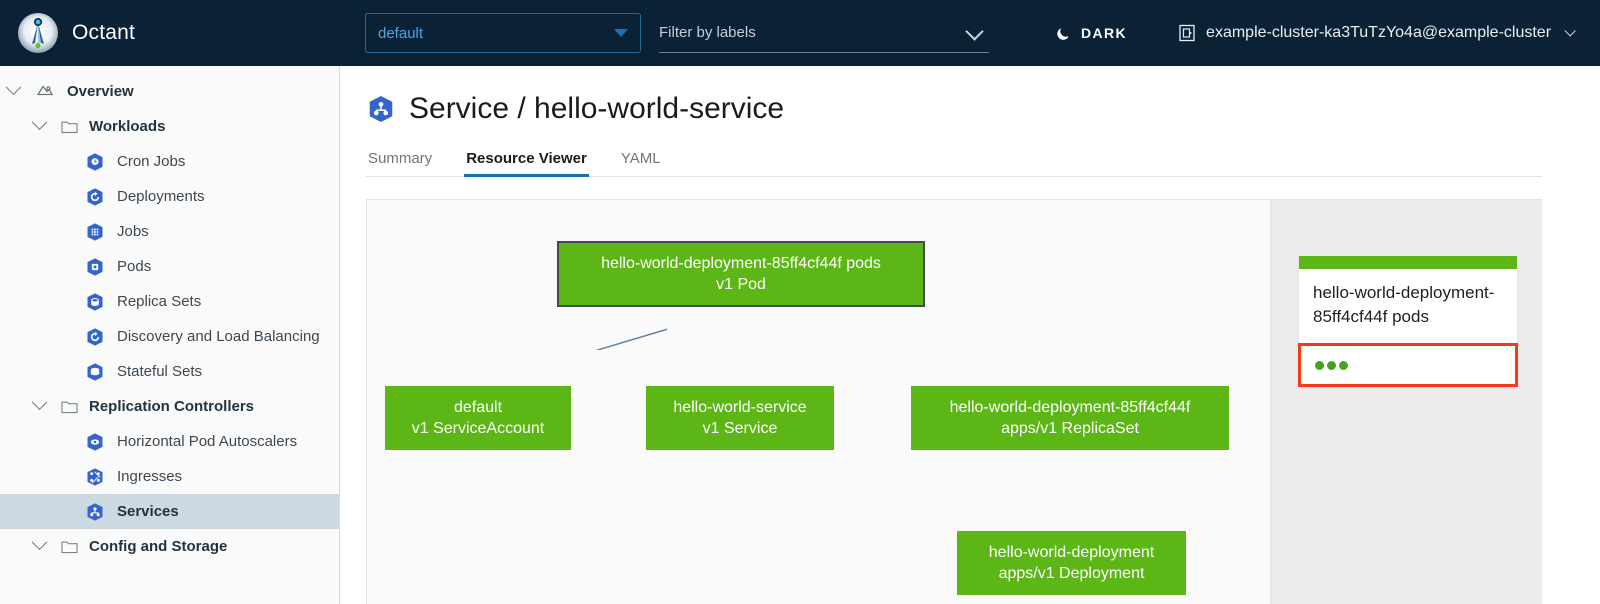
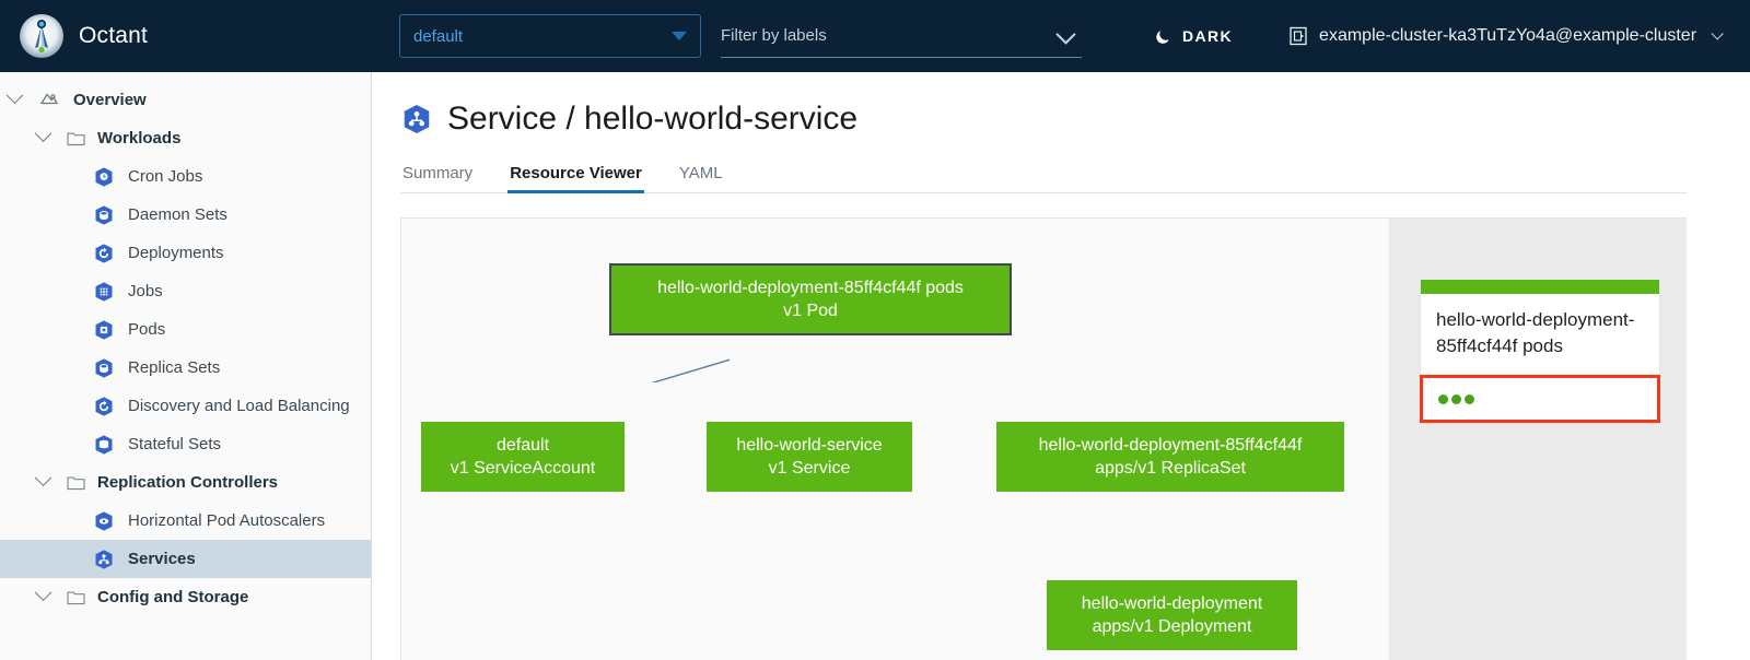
  Octant
  default
  Filter by labels
  DARK
  example-cluster-ka3TuTzYo4a@example-cluster
  Overview
  Workloads
  Cron Jobs
+ Daemon Sets
  Deployments
  Jobs
  Pods
  Replica Sets
  Discovery and Load Balancing
  Stateful Sets
  Replication Controllers
  Horizontal Pod Autoscalers
- Ingresses
  Services
  Config and Storage
  Service / hello-world-service
  Summary
  Resource Viewer
  YAML
  hello-world-deployment-85ff4cf44f pods
  v1 Pod
  default
  v1 ServiceAccount
  hello-world-service
  v1 Service
  hello-world-deployment-85ff4cf44f
  apps/v1 ReplicaSet
  hello-world-deployment
  apps/v1 Deployment
  hello-world-deployment-85ff4cf44f pods
